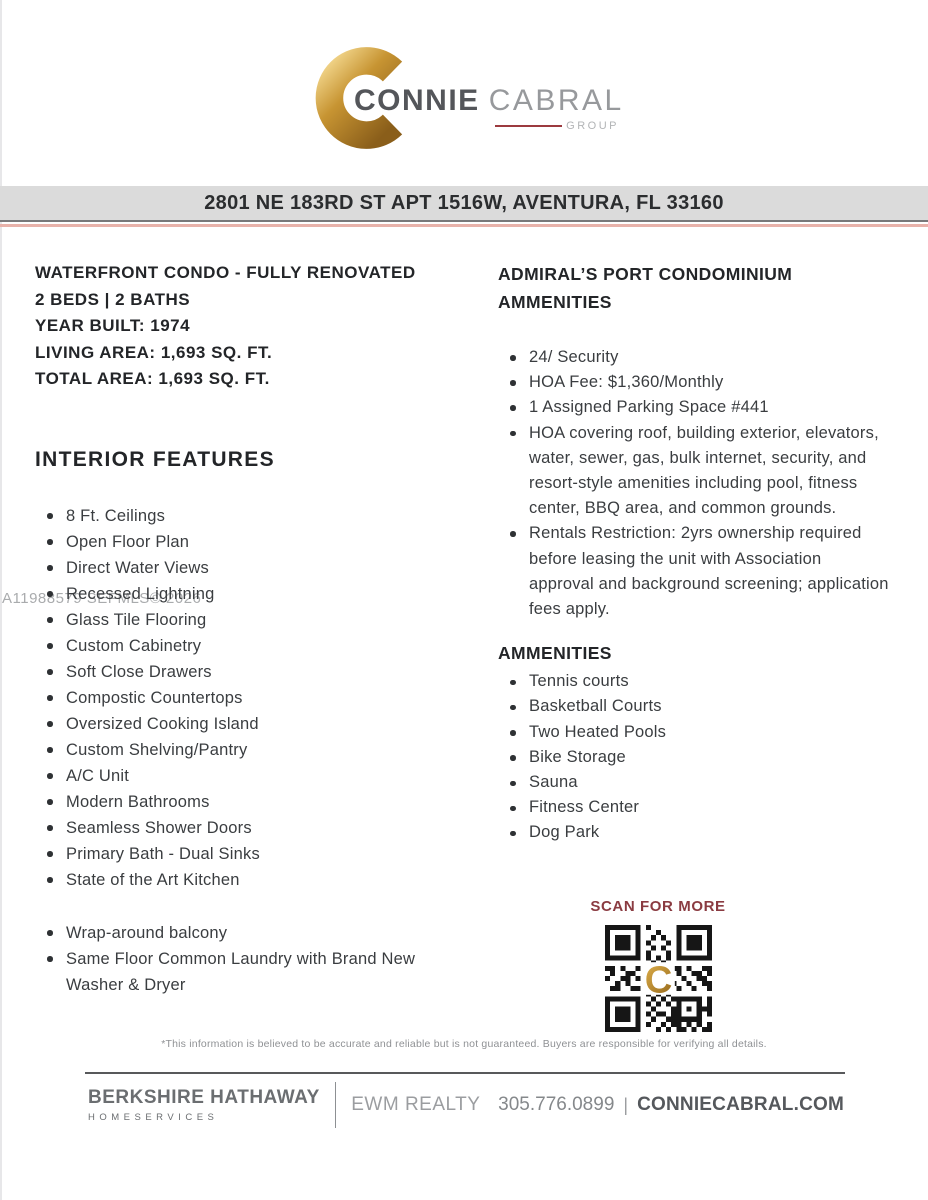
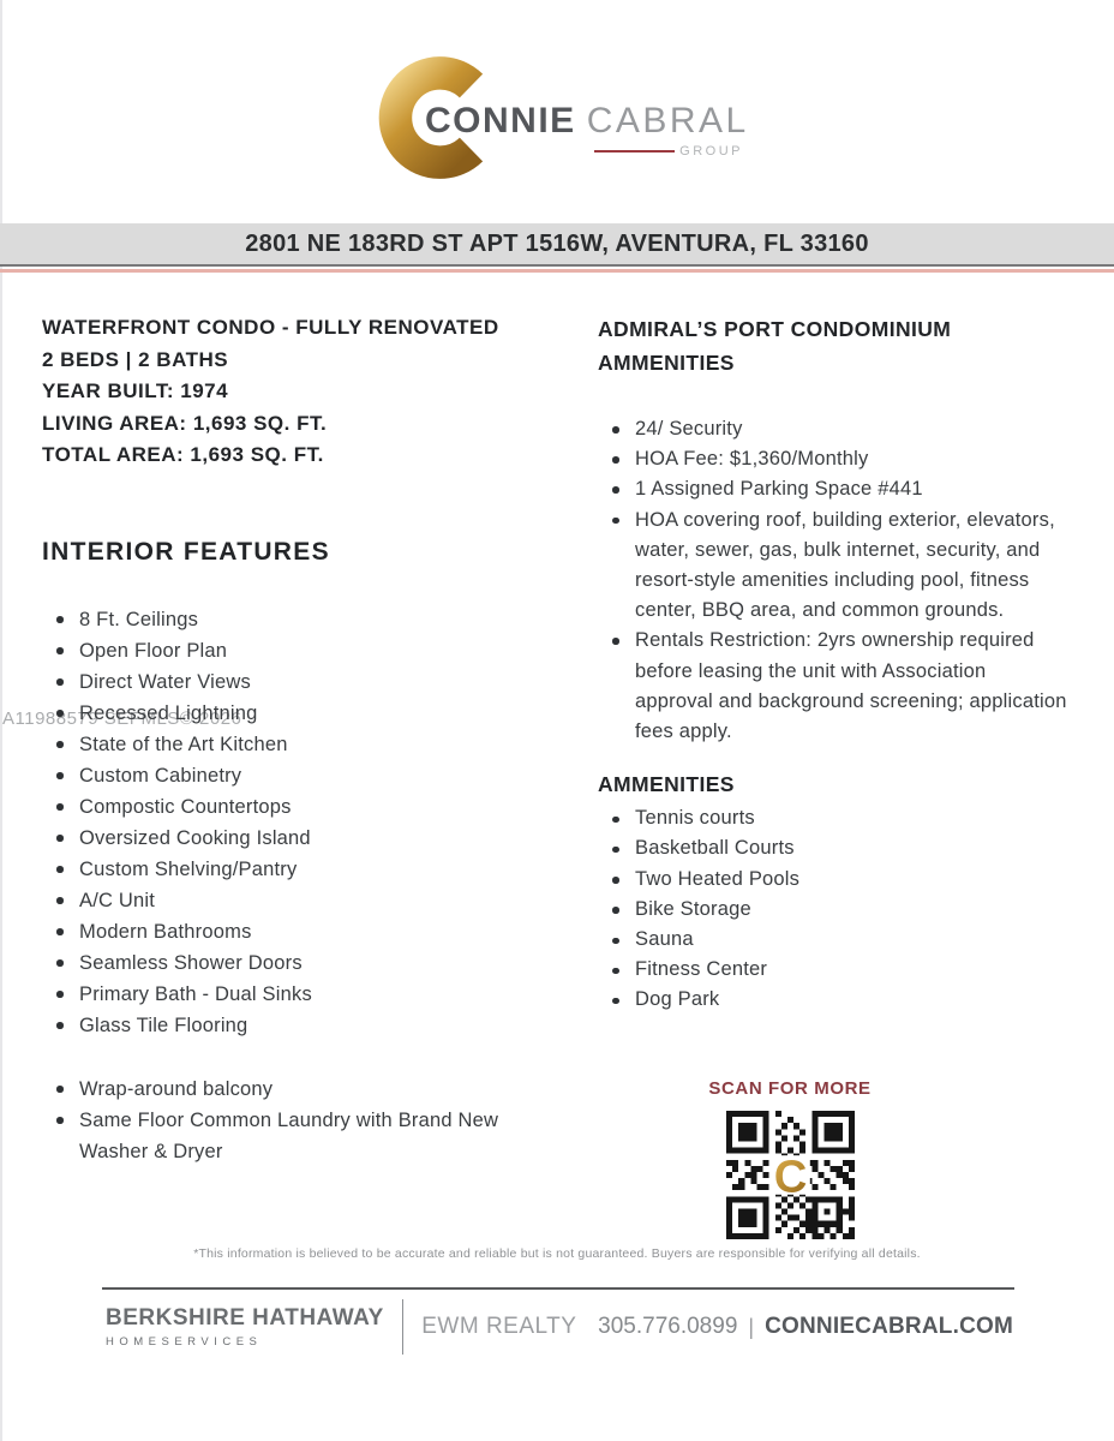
  CONNIE CABRAL
  GROUP
  2801 NE 183RD ST APT 1516W, AVENTURA, FL 33160
  WATERFRONT CONDO - FULLY RENOVATED
  2 BEDS | 2 BATHS
  YEAR BUILT: 1974
  LIVING AREA: 1,693 SQ. FT.
  TOTAL AREA: 1,693 SQ. FT.
  INTERIOR FEATURES
  8 Ft. Ceilings
  Open Floor Plan
  Direct Water Views
  Recessed Lightning
- Glass Tile Flooring
+ State of the Art Kitchen
  Custom Cabinetry
- Soft Close Drawers
  Compostic Countertops
  Oversized Cooking Island
  Custom Shelving/Pantry
  A/C Unit
  Modern Bathrooms
  Seamless Shower Doors
  Primary Bath - Dual Sinks
- State of the Art Kitchen
+ Glass Tile Flooring
  Wrap-around balcony
  Same Floor Common Laundry with Brand New Washer & Dryer
  ADMIRAL’S PORT CONDOMINIUM AMMENITIES
  24/ Security
  HOA Fee: $1,360/Monthly
  1 Assigned Parking Space #441
  HOA covering roof, building exterior, elevators, water, sewer, gas, bulk internet, security, and resort-style amenities including pool, fitness center, BBQ area, and common grounds.
  Rentals Restriction: 2yrs ownership required before leasing the unit with Association approval and background screening; application fees apply.
  AMMENITIES
  Tennis courts
  Basketball Courts
  Two Heated Pools
  Bike Storage
  Sauna
  Fitness Center
  Dog Park
  SCAN FOR MORE
  C
  *This information is believed to be accurate and reliable but is not guaranteed. Buyers are responsible for verifying all details.
  BERKSHIRE HATHAWAY
  HOMESERVICES
  EWM REALTY
  305.776.0899
  |
  CONNIECABRAL.COM
